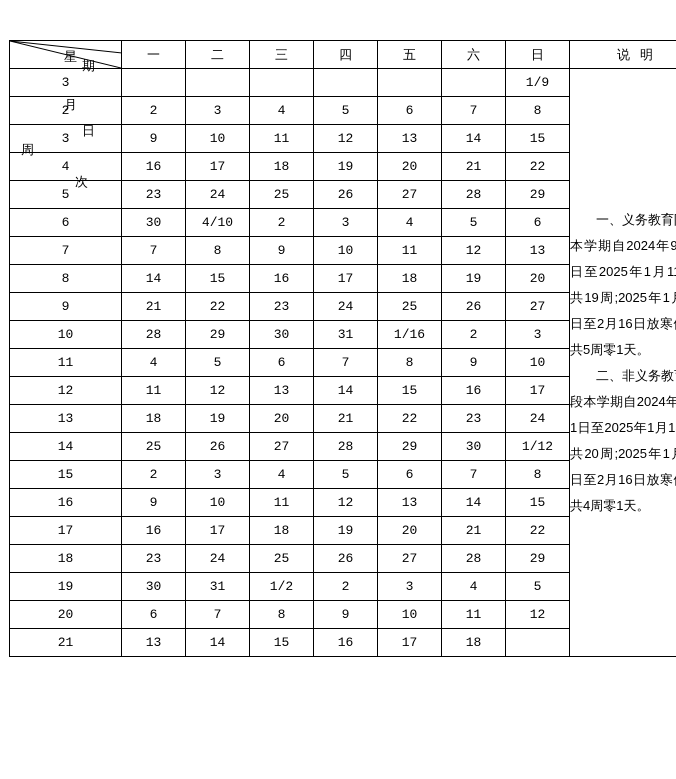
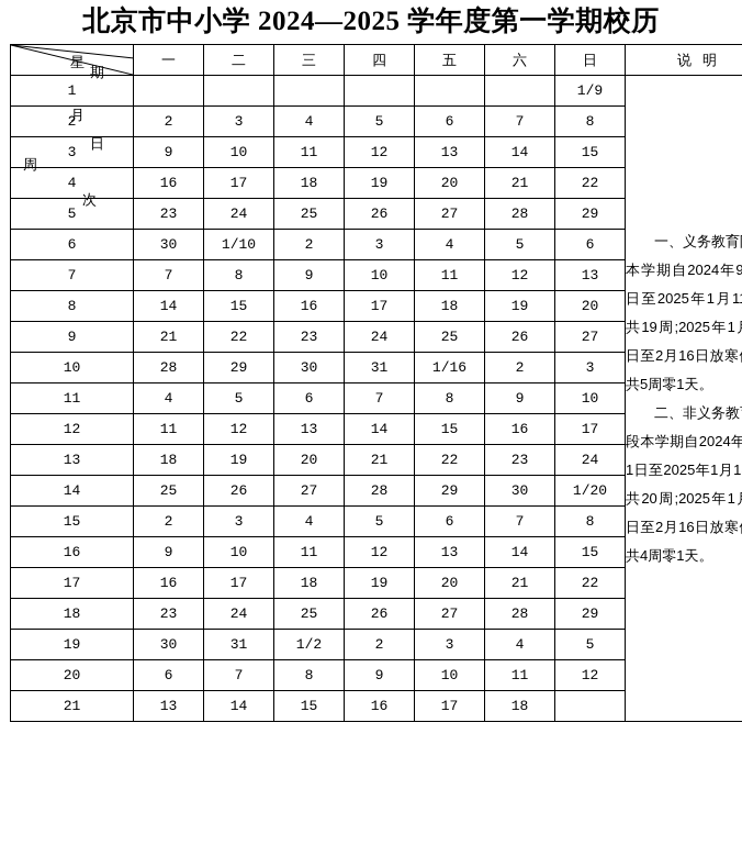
+ 北京市中小学 2024—2025 学年度第一学期校历
  星期 月日 周次	一	二	三	四	五	六	日	说 明
- 3							1/9	一、义务教育本学期自2024年9日至2025年1月1共19周;2025年1日至2月16日放寒共5周零1天。二、非义务教段本学期自2024年1日至2025年1月1共20周;2025年1日至2月16日放寒共4周零1天。
+ 1							1/9	一、义务教育本学期自2024年9日至2025年1月1共19周;2025年1日至2月16日放寒共5周零1天。二、非义务教段本学期自2024年1日至2025年1月1共20周;2025年1日至2月16日放寒共4周零1天。
  2	2	3	4	5	6	7	8
  3	9	10	11	12	13	14	15
  4	16	17	18	19	20	21	22
  5	23	24	25	26	27	28	29
- 6	30	4/10	2	3	4	5	6
+ 6	30	1/10	2	3	4	5	6
  7	7	8	9	10	11	12	13
  8	14	15	16	17	18	19	20
  9	21	22	23	24	25	26	27
  10	28	29	30	31	1/16	2	3
  11	4	5	6	7	8	9	10
  12	11	12	13	14	15	16	17
  13	18	19	20	21	22	23	24
- 14	25	26	27	28	29	30	1/12
+ 14	25	26	27	28	29	30	1/20
  15	2	3	4	5	6	7	8
  16	9	10	11	12	13	14	15
  17	16	17	18	19	20	21	22
  18	23	24	25	26	27	28	29
  19	30	31	1/2	2	3	4	5
  20	6	7	8	9	10	11	12
  21	13	14	15	16	17	18
